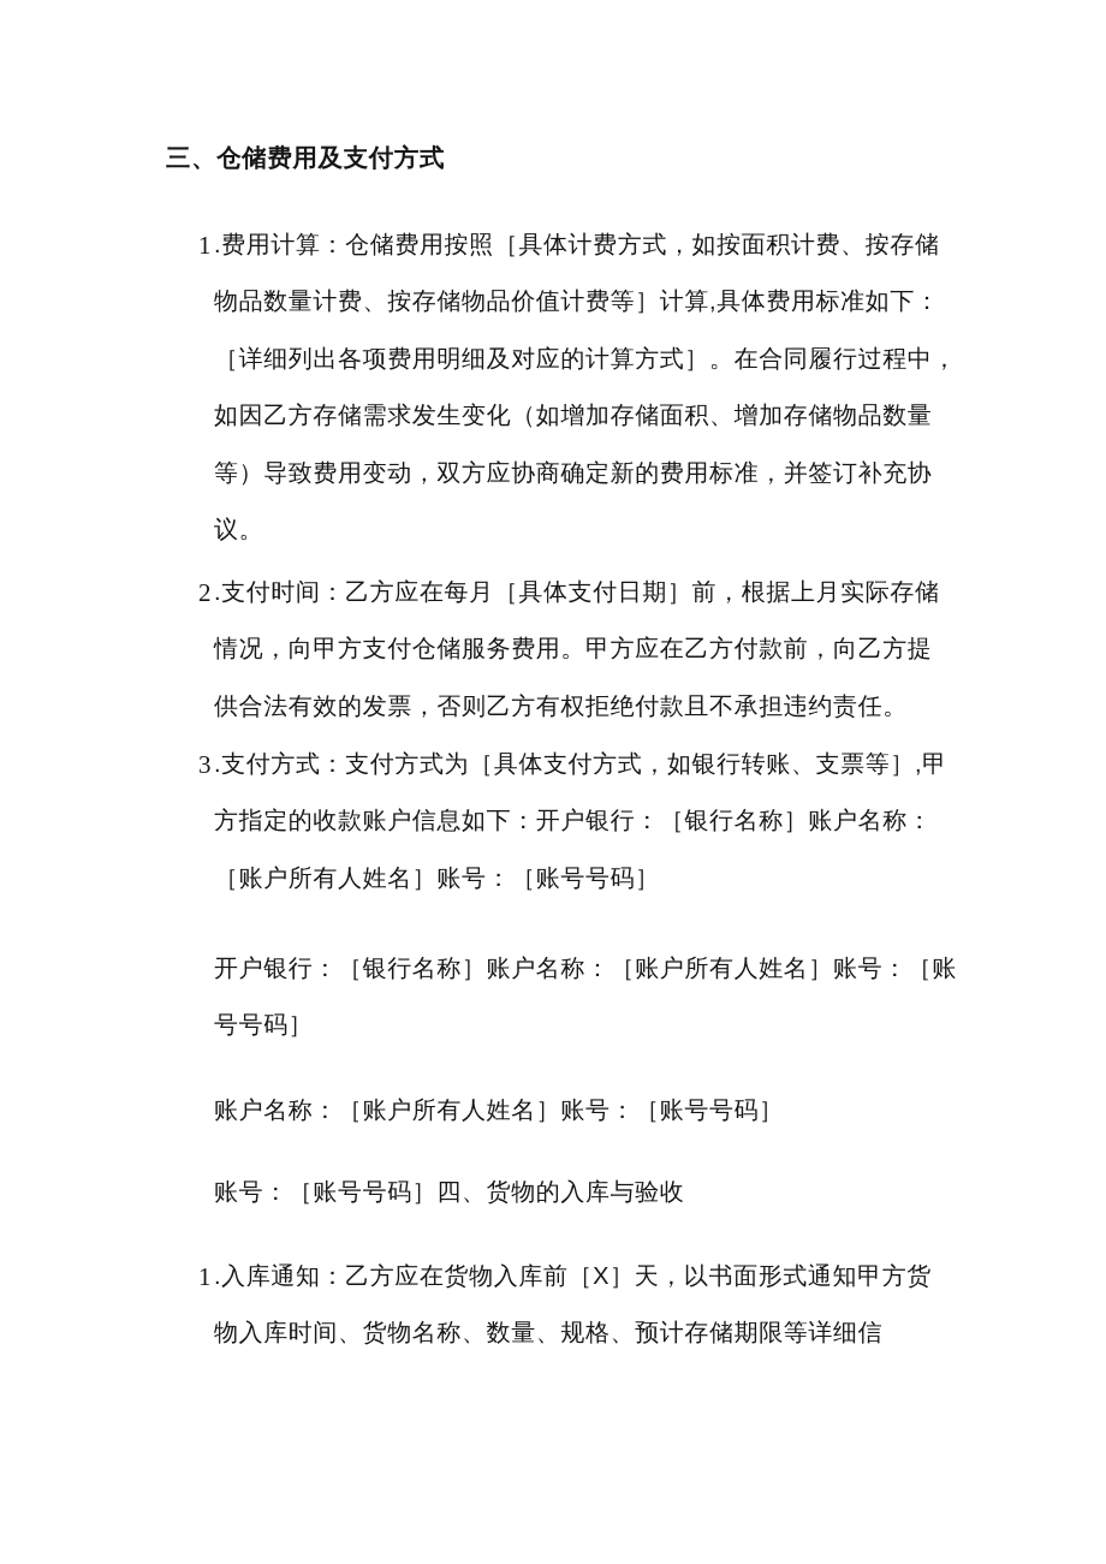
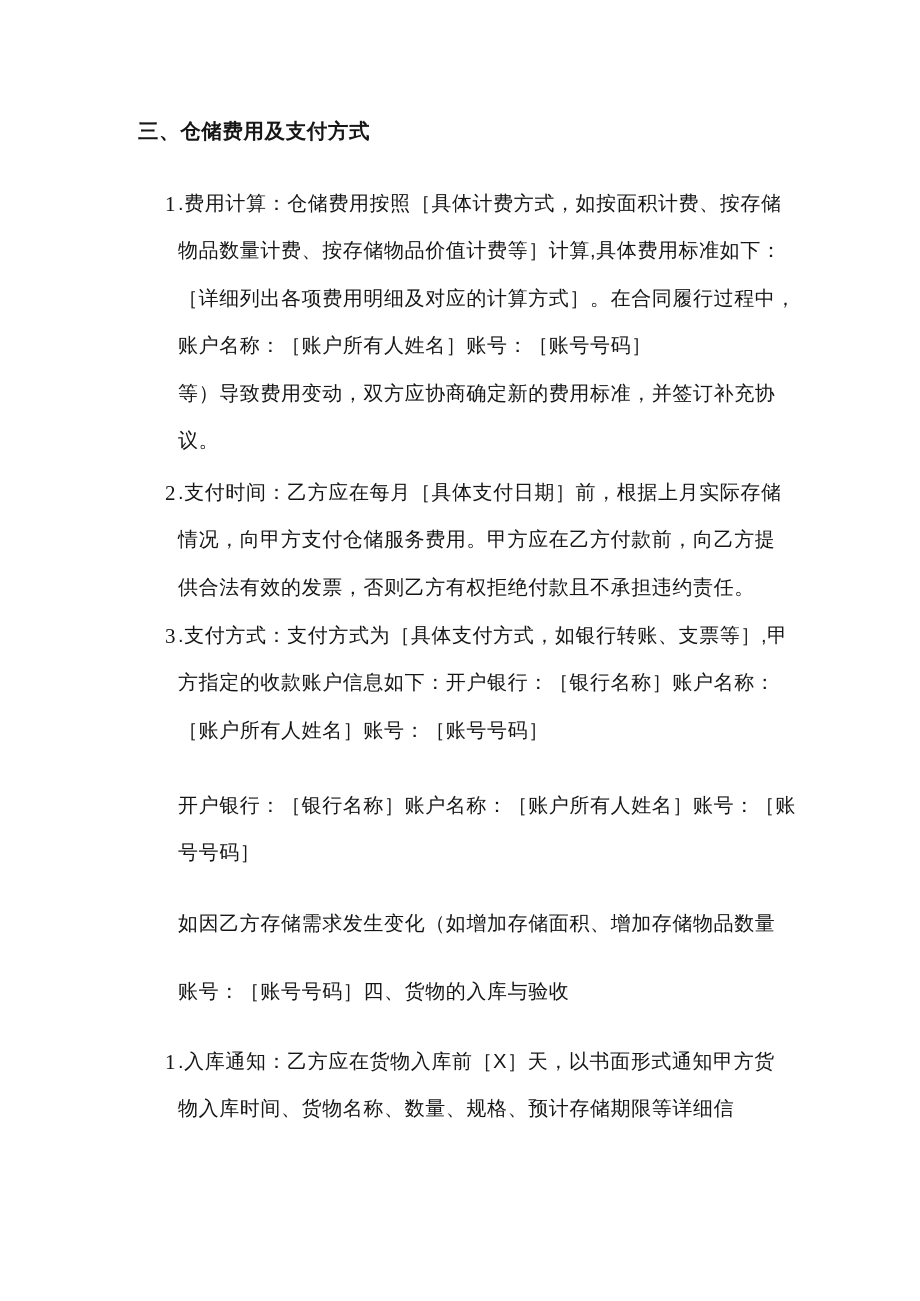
  三、仓储费用及支付方式
  1
  .费用计算：仓储费用按照［具体计费方式，如按面积计费、按存储
  物品数量计费、按存储物品价值计费等］计算,具体费用标准如下：
  ［详细列出各项费用明细及对应的计算方式］。在合同履行过程中，
- 如因乙方存储需求发生变化（如增加存储面积、增加存储物品数量
+ 账户名称：［账户所有人姓名］账号：［账号号码］
  等）导致费用变动，双方应协商确定新的费用标准，并签订补充协
  议。
  2
  .支付时间：乙方应在每月［具体支付日期］前，根据上月实际存储
  情况，向甲方支付仓储服务费用。甲方应在乙方付款前，向乙方提
  供合法有效的发票，否则乙方有权拒绝付款且不承担违约责任。
  3
  .支付方式：支付方式为［具体支付方式，如银行转账、支票等］,甲
  方指定的收款账户信息如下：开户银行：［银行名称］账户名称：
  ［账户所有人姓名］账号：［账号号码］
  开户银行：［银行名称］账户名称：［账户所有人姓名］账号：［账
  号号码］
- 账户名称：［账户所有人姓名］账号：［账号号码］
+ 如因乙方存储需求发生变化（如增加存储面积、增加存储物品数量
  账号：［账号号码］四、货物的入库与验收
  1
  .入库通知：乙方应在货物入库前［X］天，以书面形式通知甲方货
  物入库时间、货物名称、数量、规格、预计存储期限等详细信
